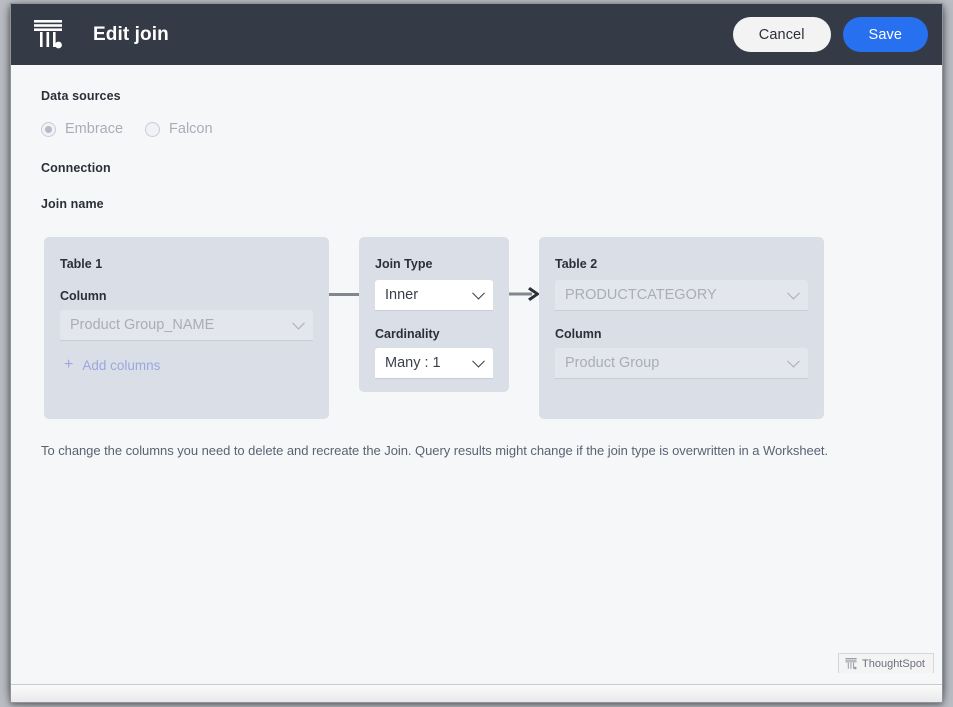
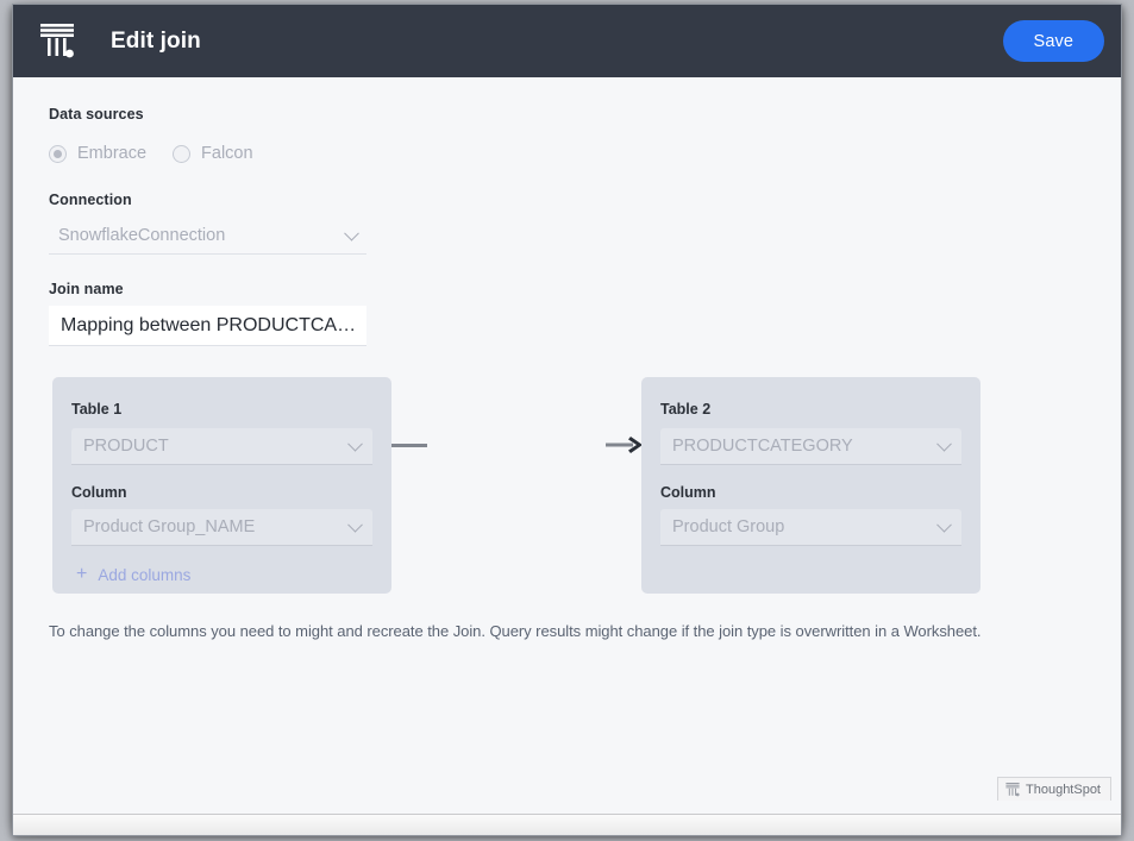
  Edit join
- Cancel
  Save
  Data sources
  Embrace
  Falcon
  Connection
+ SnowflakeConnection
  Join name
+ Mapping between PRODUCTCA…
  Table 1
+ PRODUCT
  Column
  Product Group_NAME
  +
  Add columns
- Join Type
- Inner
- Cardinality
- Many : 1
  Table 2
  PRODUCTCATEGORY
  Column
  Product Group
- To change the columns you need to delete and recreate the Join. Query results might change if the join type is overwritten in a Worksheet.
+ To change the columns you need to might and recreate the Join. Query results might change if the join type is overwritten in a Worksheet.
  ThoughtSpot
